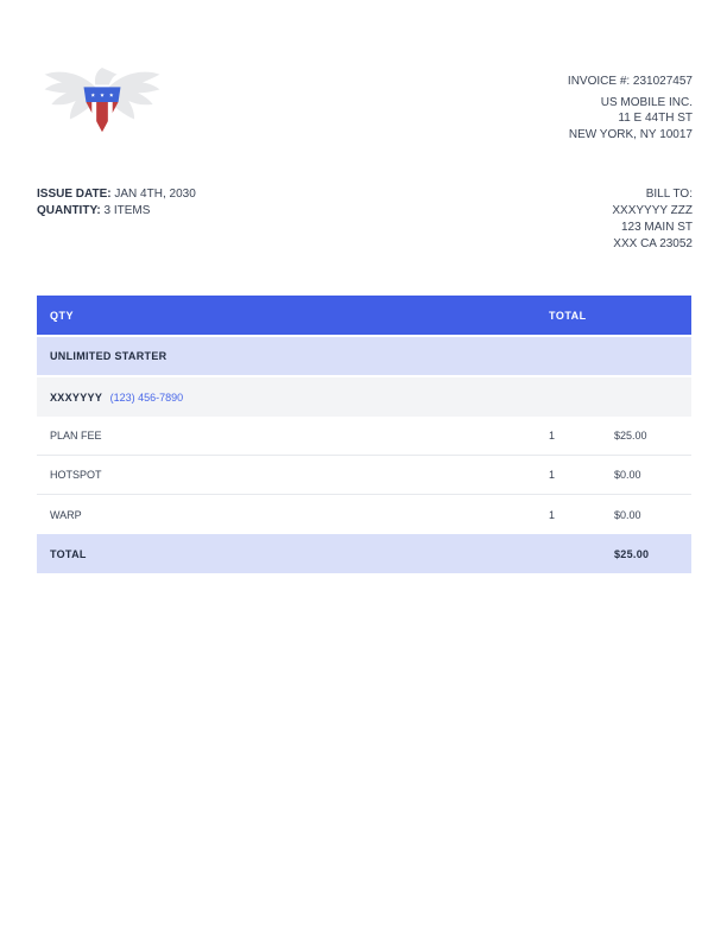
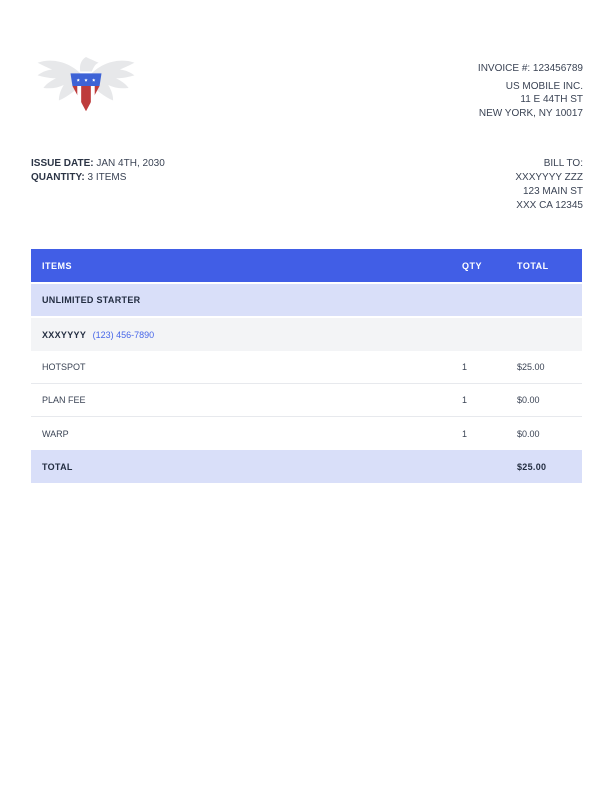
- INVOICE #: 231027457
+ INVOICE #: 123456789
  US MOBILE INC.
  11 E 44TH ST
  NEW YORK, NY 10017
  ISSUE DATE: JAN 4TH, 2030
  QUANTITY: 3 ITEMS
  BILL TO:
  XXXYYYY ZZZ
  123 MAIN ST
- XXX CA 23052
+ XXX CA 12345
+ ITEMS
  QTY
  TOTAL
  UNLIMITED STARTER
  XXXYYYY (123) 456-7890
- PLAN FEE
+ HOTSPOT
  1
  $25.00
- HOTSPOT
+ PLAN FEE
  1
  $0.00
  WARP
  1
  $0.00
  TOTAL
  $25.00
